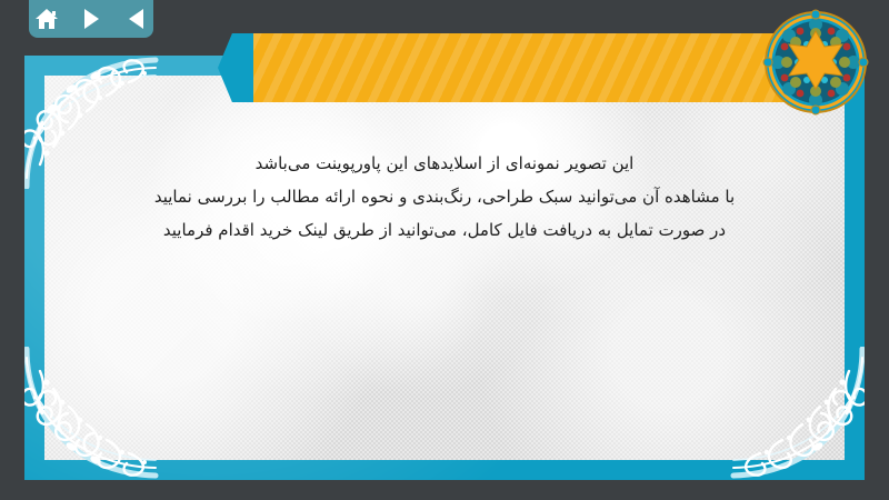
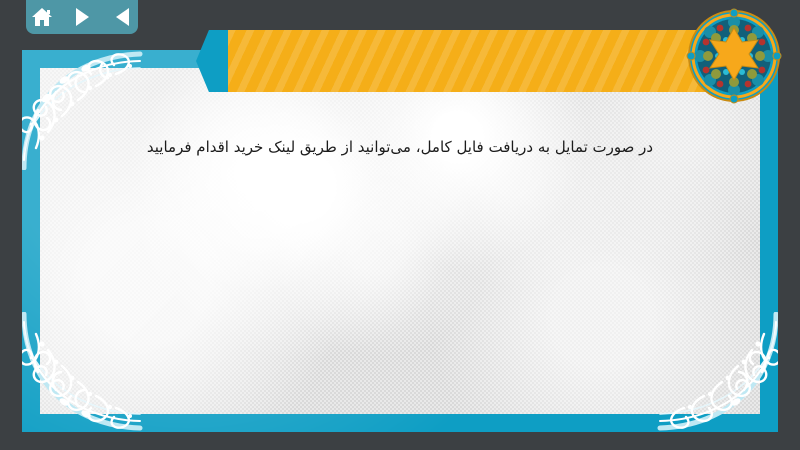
- این تصویر نمونه‌ای از اسلایدهای این پاورپوینت می‌باشد
- با مشاهده آن میتوانید سبک طراحی، رنگ‌بندی و نحوه ارائه مطالب را بررسی نمایید
  در صورت تمایل به دریافت فایل کامل، می‌توانید از طریق لینک خرید اقدام فرمایید
